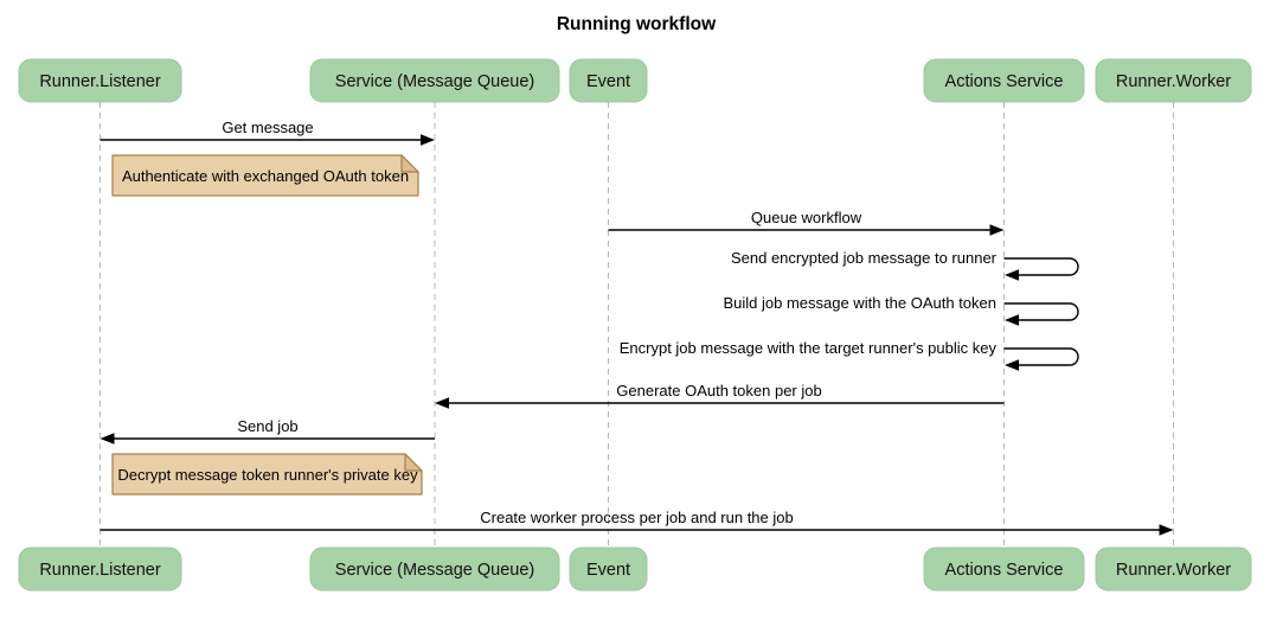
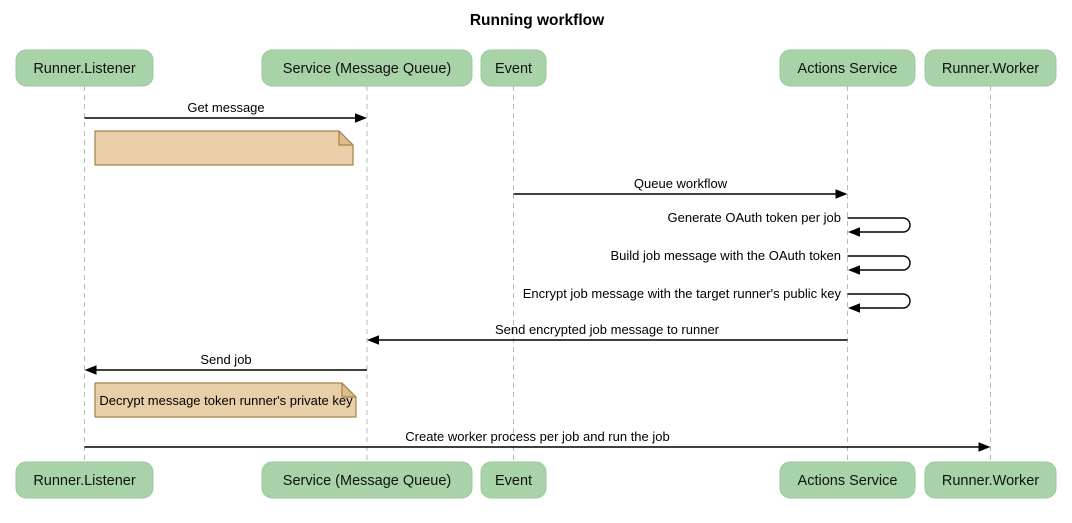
  Running workflow
  Runner.Listener
  Service (Message Queue)
  Event
  Actions Service
  Runner.Worker
  Get message
- Authenticate with exchanged OAuth token
  Queue workflow
- Send encrypted job message to runner
+ Generate OAuth token per job
  Build job message with the OAuth token
  Encrypt job message with the target runner's public key
- Generate OAuth token per job
+ Send encrypted job message to runner
  Send job
  Decrypt message token runner's private key
  Create worker process per job and run the job
  Runner.Listener
  Service (Message Queue)
  Event
  Actions Service
  Runner.Worker
